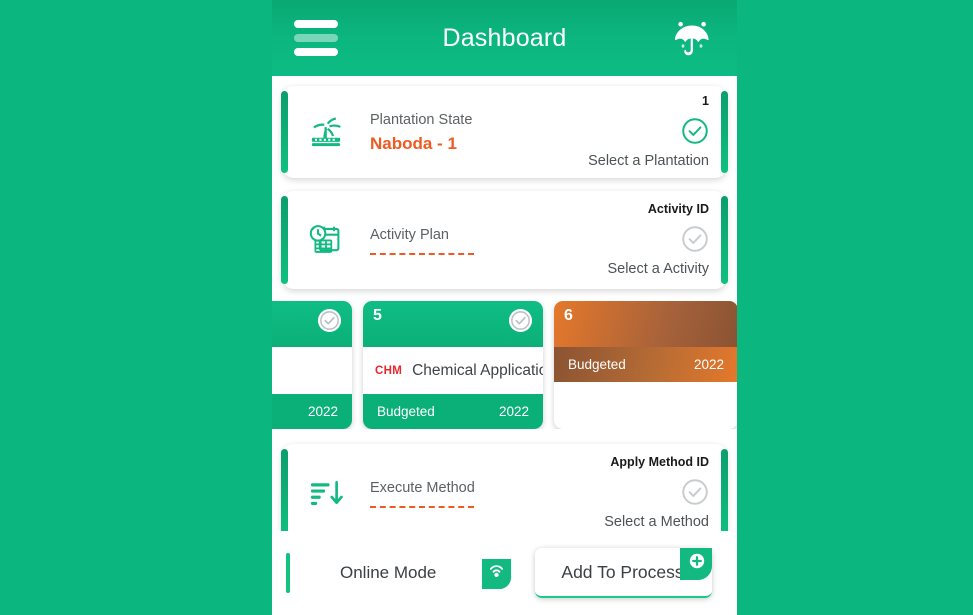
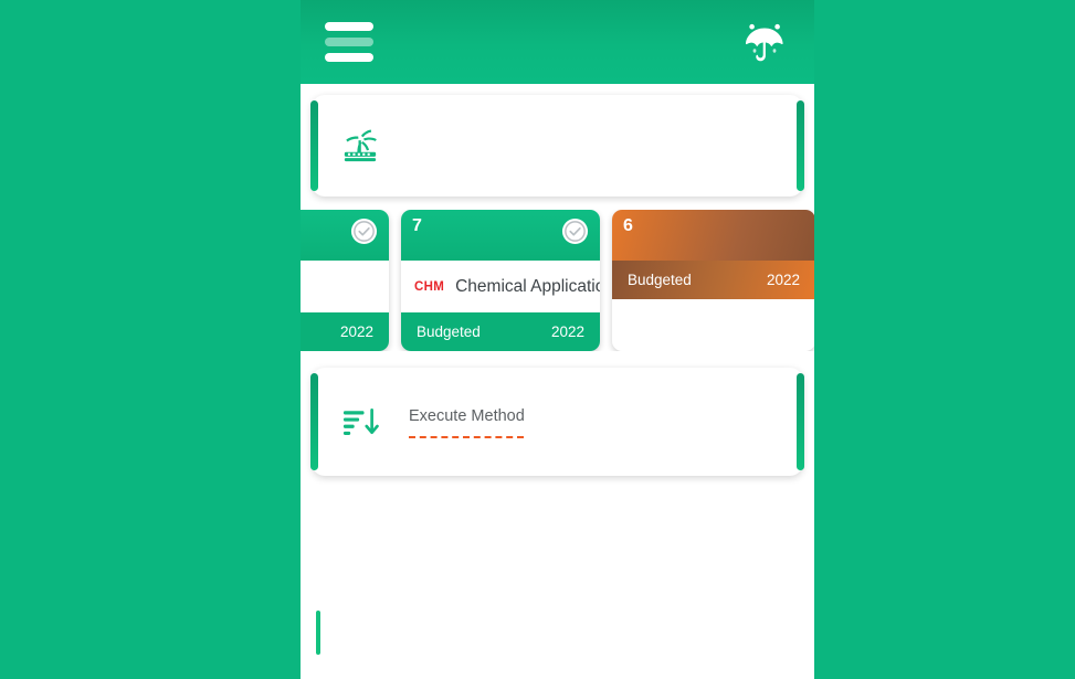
- Dashboard
- Plantation State
- Naboda - 1
- 1
- Select a Plantation
- Activity Plan
- Activity ID
- Select a Activity
  2022
- 5
+ 7
  CHM
  Chemical Applicati
  Budgeted
  2022
  6
  Budgeted
  2022
  Execute Method
- Apply Method ID
- Select a Method
- Online Mode
- Add To Process
